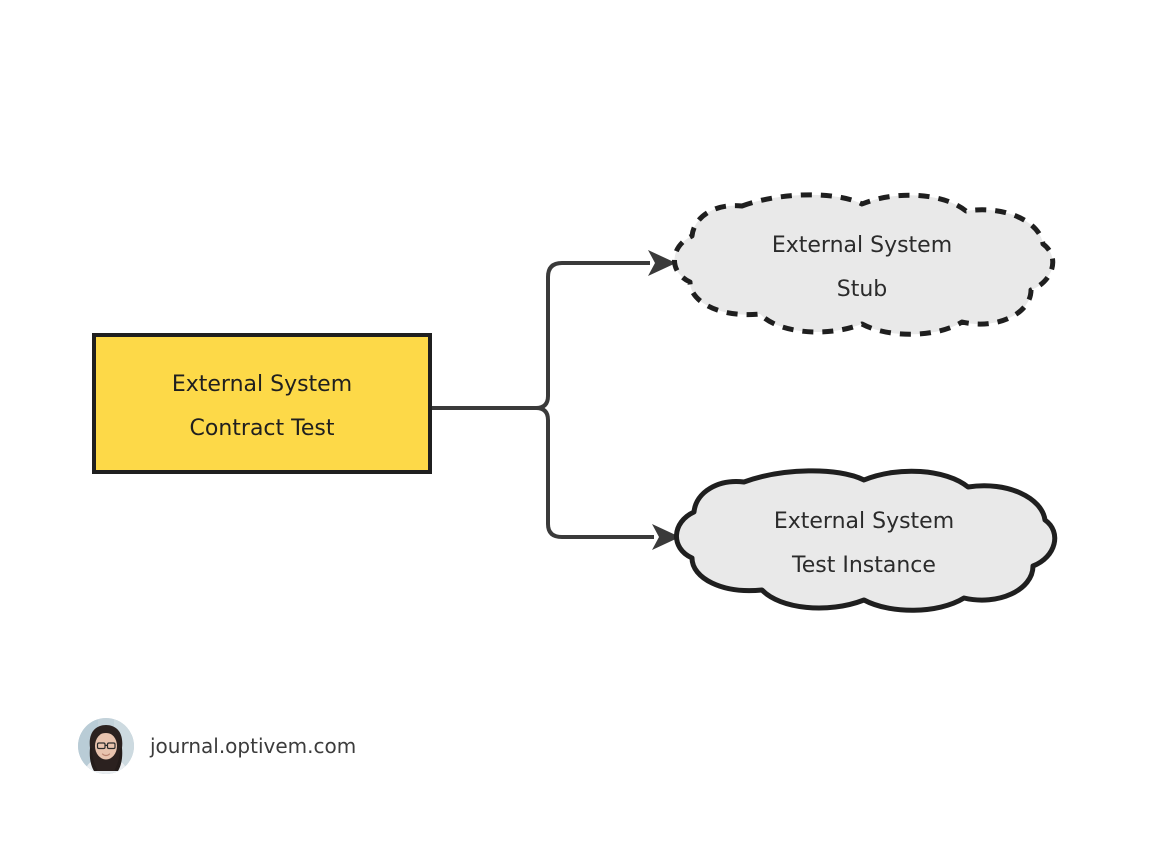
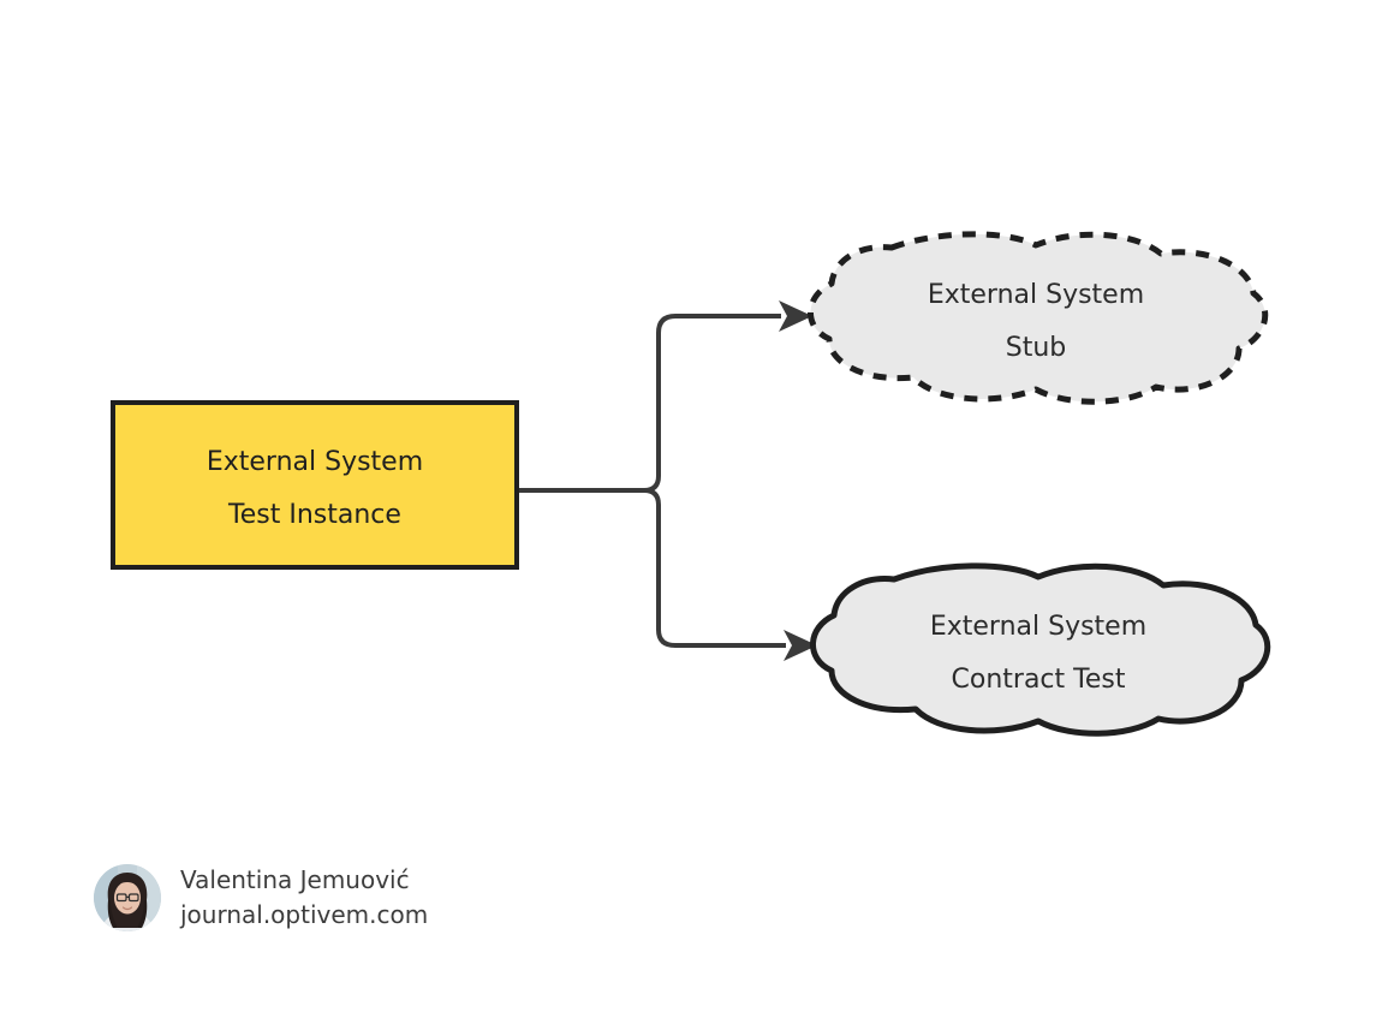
  External System
- Contract Test
+ Test Instance
  External System
  Stub
  External System
- Test Instance
+ Contract Test
+ Valentina Jemuović
  journal.optivem.com
